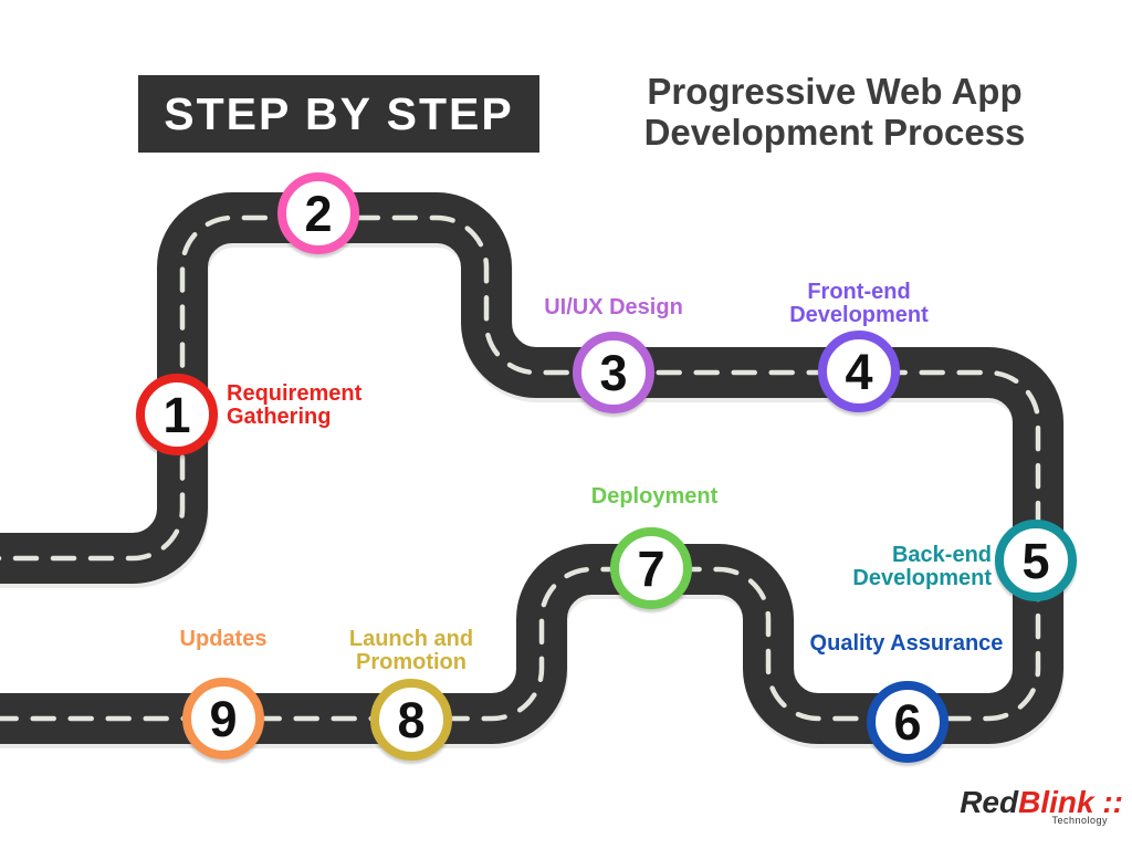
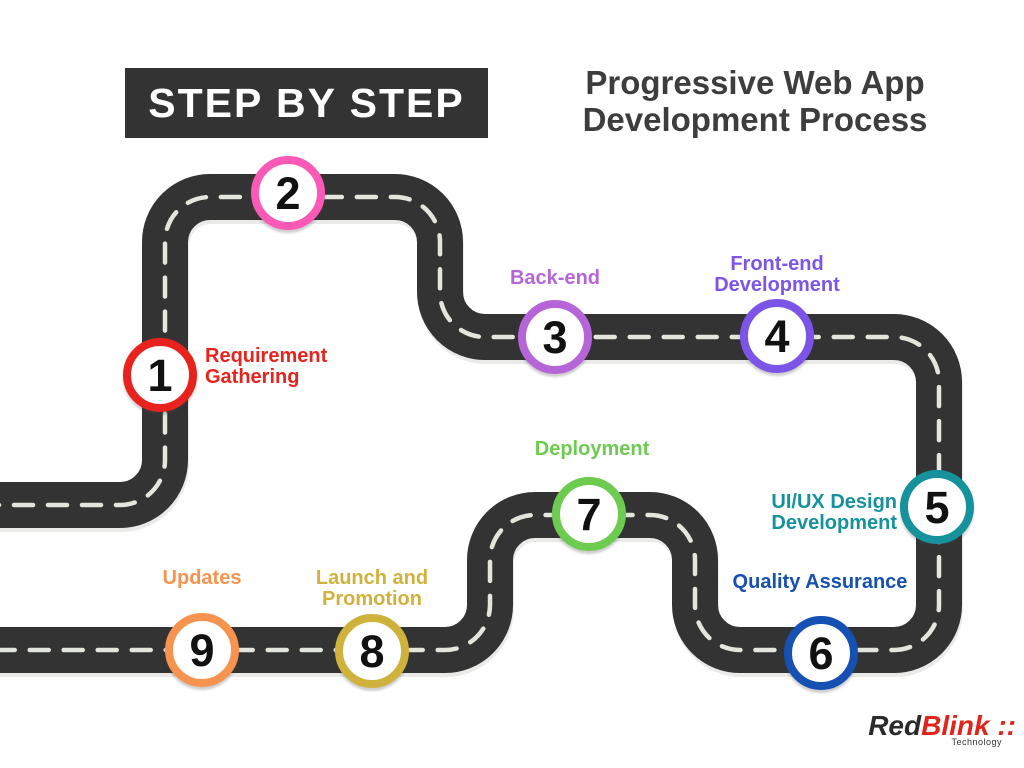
  STEP BY STEP
  Progressive Web App
  Development Process
  1
  Requirement
  Gathering
  2
  3
- UI/UX Design
+ Back-end
  4
  Front-end
  Development
  5
- Back-end
+ UI/UX Design
  Development
  6
  Quality Assurance
  7
  Deployment
  8
  Launch and
  Promotion
  9
  Updates
  RedBlink ::
  Technology
